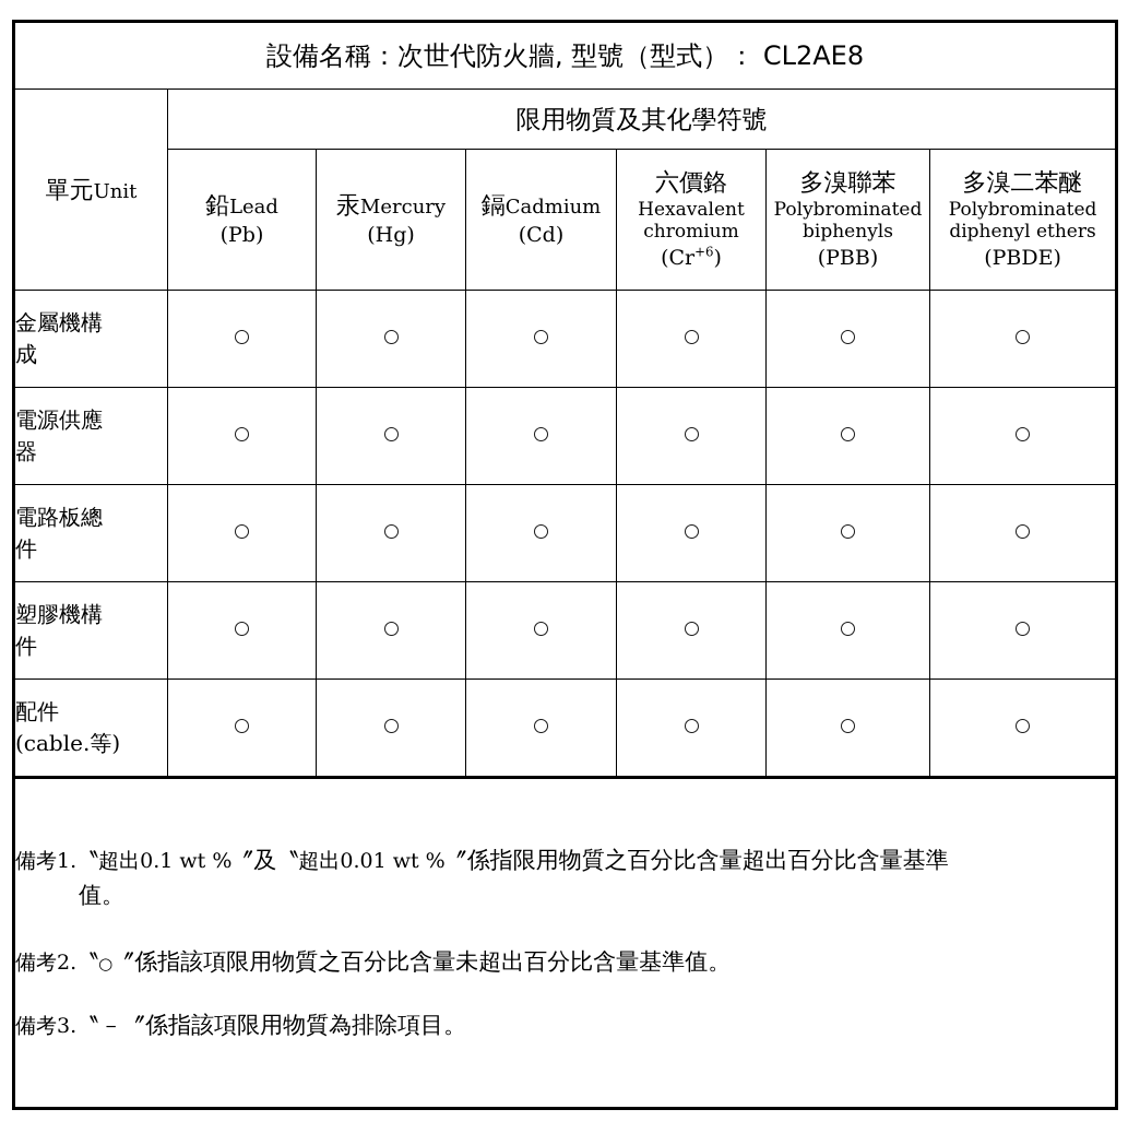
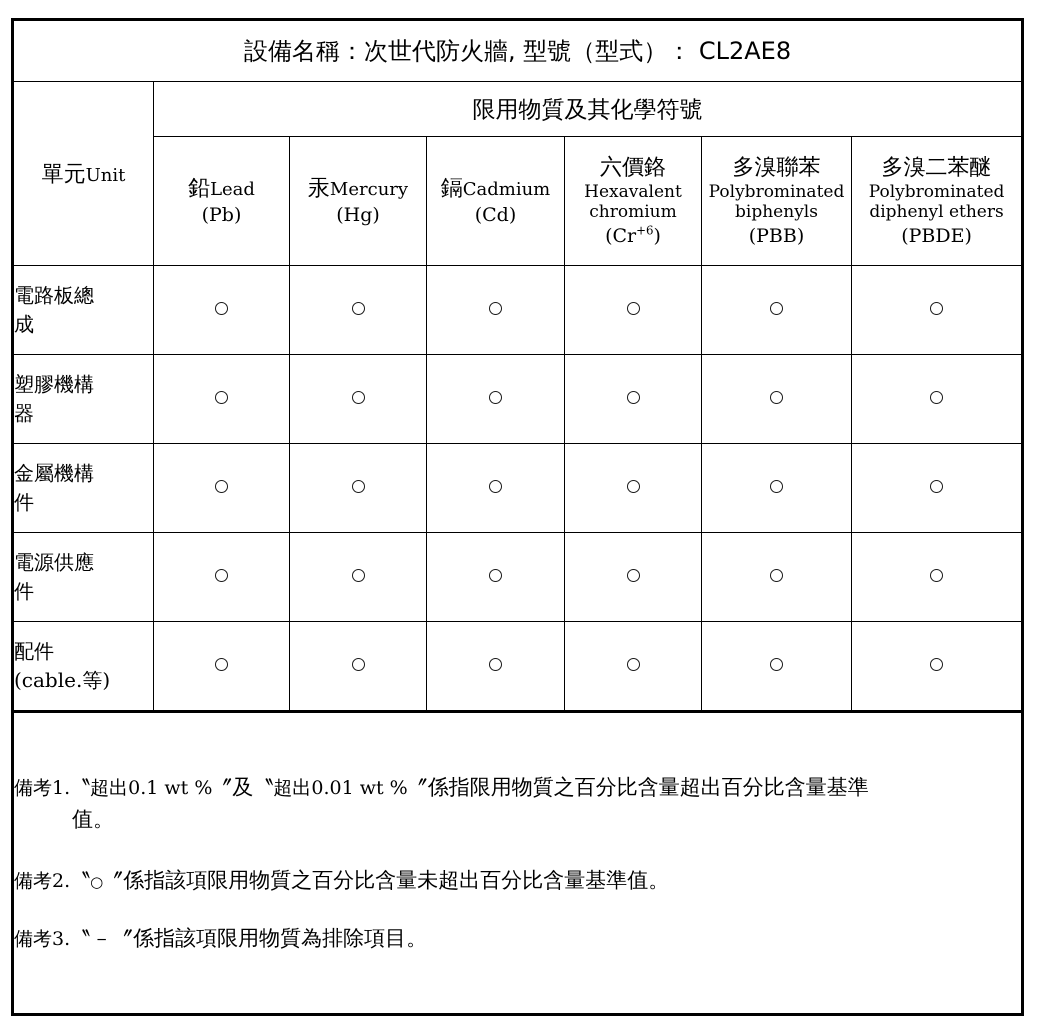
  設備名稱：次世代防火牆, 型號（型式）： CL2AE8
  單元Unit	限用物質及其化學符號
  鉛Lead (Pb)	汞Mercury (Hg)	鎘Cadmium (Cd)	六價鉻 Hexavalent chromium (Cr+6)	多溴聯苯 Polybrominated biphenyls (PBB)	多溴二苯醚 Polybrominated diphenyl ethers (PBDE)
- 金屬機構 成
+ 電路板總 成
- 電源供應 器
+ 塑膠機構 器
- 電路板總 件
+ 金屬機構 件
- 塑膠機構 件
+ 電源供應 件
  配件 (cable.等)
  備考1.〝超出0.1 wt %〞及〝超出0.01 wt %〞係指限用物質之百分比含量超出百分比含量基準值。 備考2.〝○〞係指該項限用物質之百分比含量未超出百分比含量基準值。 備考3.〝－〞係指該項限用物質為排除項目。
